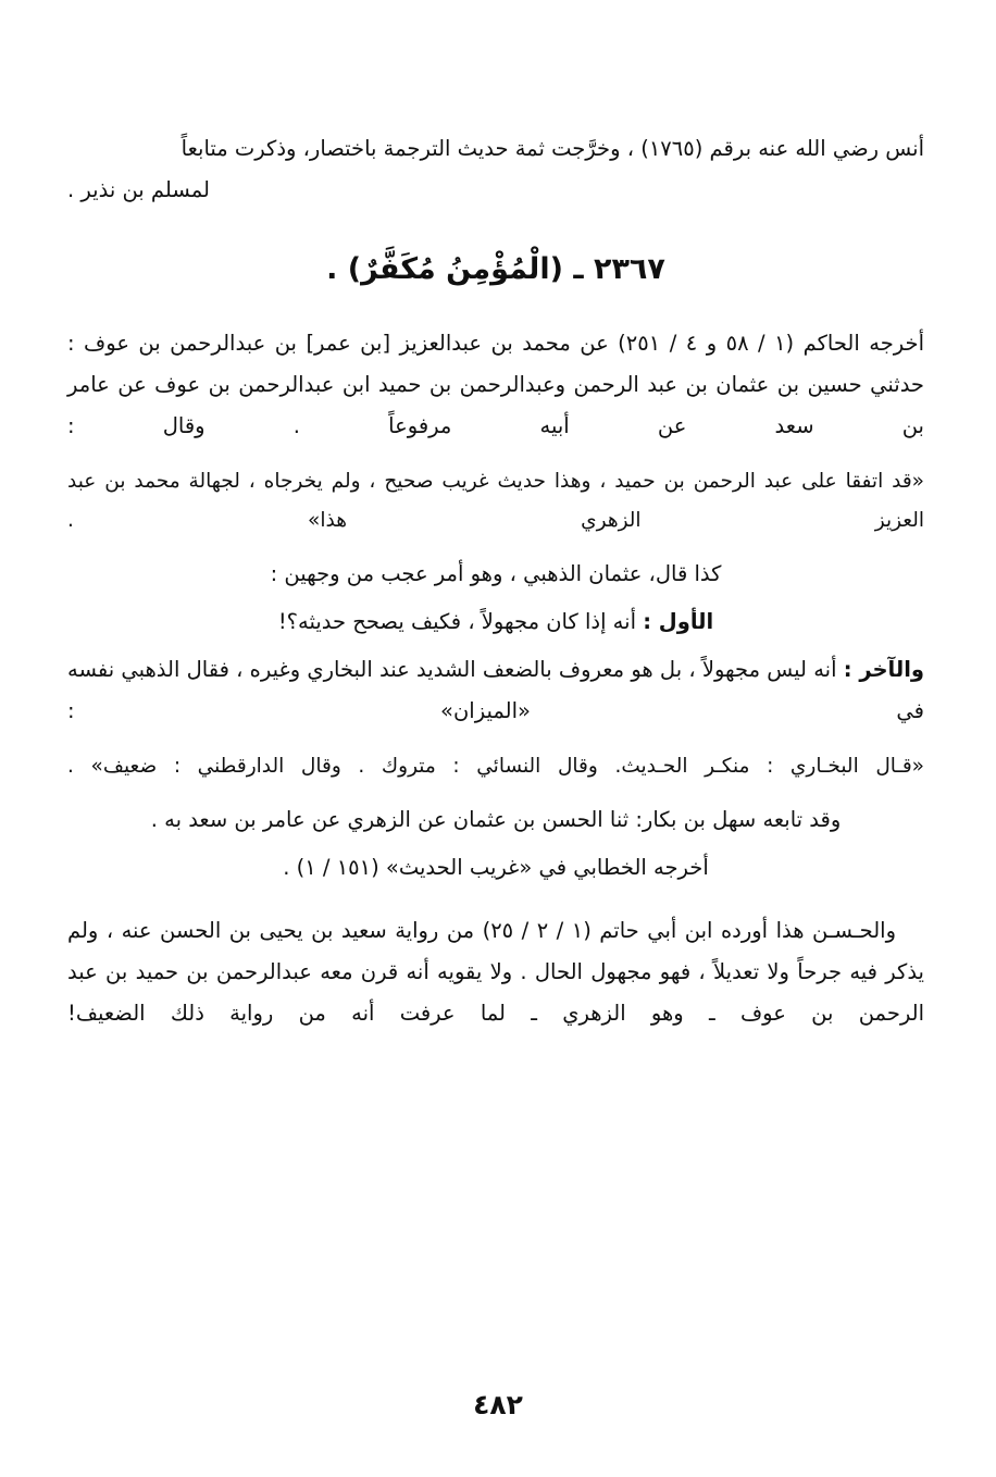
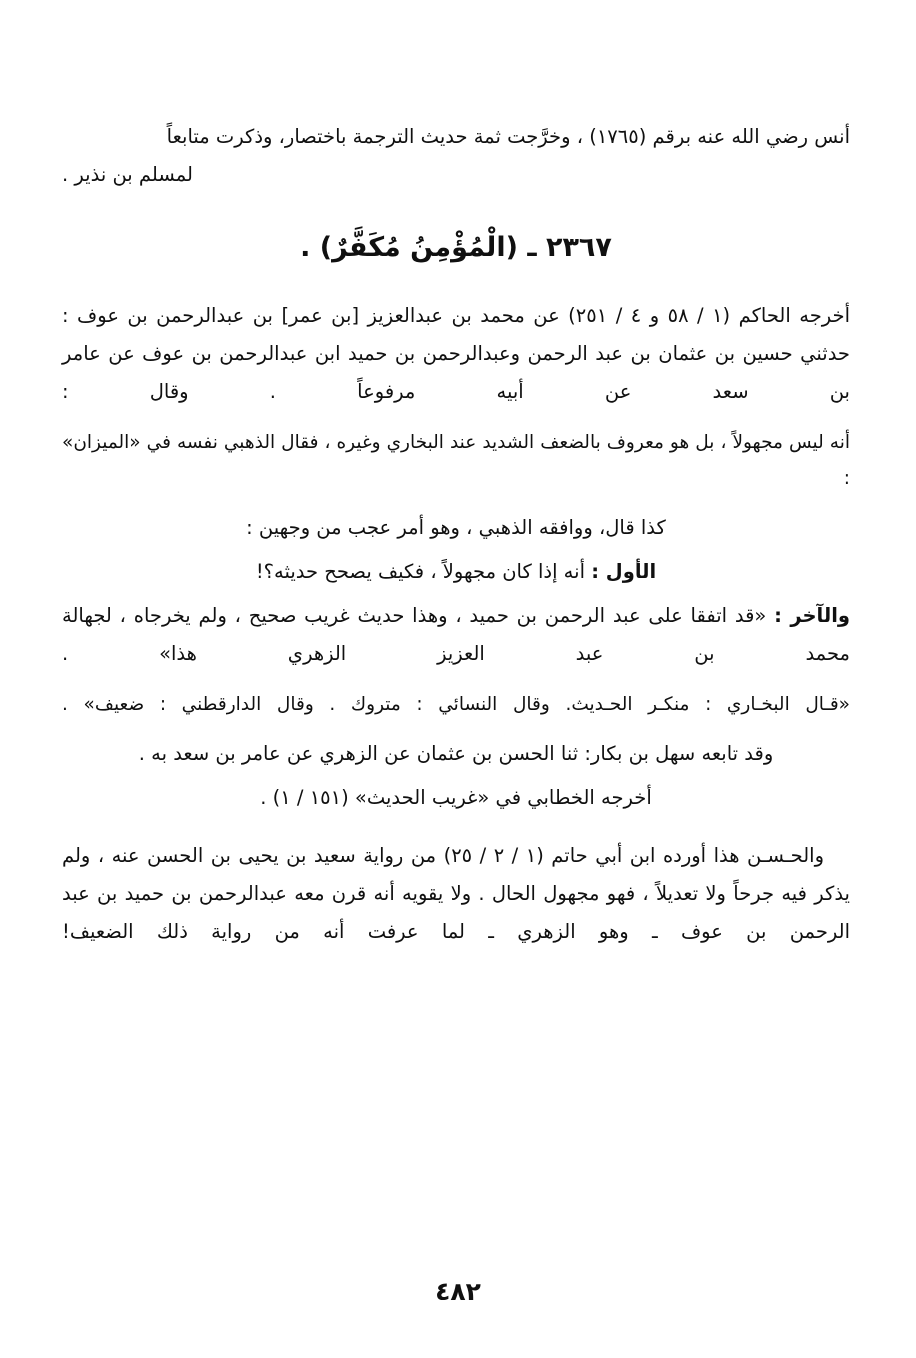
  أنس رضي الله عنه برقم (١٧٦٥) ، وخرَّجت ثمة حديث الترجمة باختصار، وذكرت متابعاً
  لمسلم بن نذير .
  ٢٣٦٧ ـ (الْمُؤْمِنُ مُكَفَّرٌ) .
  أخرجه الحاكم (١ / ٥٨ و ٤ / ٢٥١) عن محمد بن عبدالعزيز [بن عمر] بن عبدالرحمن بن عوف : حدثني حسين بن عثمان بن عبد الرحمن وعبدالرحمن بن حميد ابن عبدالرحمن بن عوف عن عامر بن سعد عن أبيه مرفوعاً . وقال :
- «قد اتفقا على عبد الرحمن بن حميد ، وهذا حديث غريب صحيح ، ولم يخرجاه ، لجهالة محمد بن عبد العزيز الزهري هذا» .
+ أنه ليس مجهولاً ، بل هو معروف بالضعف الشديد عند البخاري وغيره ، فقال الذهبي نفسه في «الميزان» :
- كذا قال، عثمان الذهبي ، وهو أمر عجب من وجهين :
+ كذا قال، ووافقه الذهبي ، وهو أمر عجب من وجهين :
  الأول : أنه إذا كان مجهولاً ، فكيف يصحح حديثه؟!
- والآخر : أنه ليس مجهولاً ، بل هو معروف بالضعف الشديد عند البخاري وغيره ، فقال الذهبي نفسه في «الميزان» :
+ والآخر : «قد اتفقا على عبد الرحمن بن حميد ، وهذا حديث غريب صحيح ، ولم يخرجاه ، لجهالة محمد بن عبد العزيز الزهري هذا» .
  «قـال البخـاري : منكـر الحـديث. وقال النسائي : متروك . وقال الدارقطني : ضعيف» .
  وقد تابعه سهل بن بكار: ثنا الحسن بن عثمان عن الزهري عن عامر بن سعد به .
  أخرجه الخطابي في «غريب الحديث» (١٥١ / ١) .
  والحـسـن هذا أورده ابن أبي حاتم (١ / ٢ / ٢٥) من رواية سعيد بن يحيى بن الحسن عنه ، ولم يذكر فيه جرحاً ولا تعديلاً ، فهو مجهول الحال . ولا يقويه أنه قرن معه عبدالرحمن بن حميد بن عبد الرحمن بن عوف ـ وهو الزهري ـ لما عرفت أنه من رواية ذلك الضعيف!
  ٤٨٢
